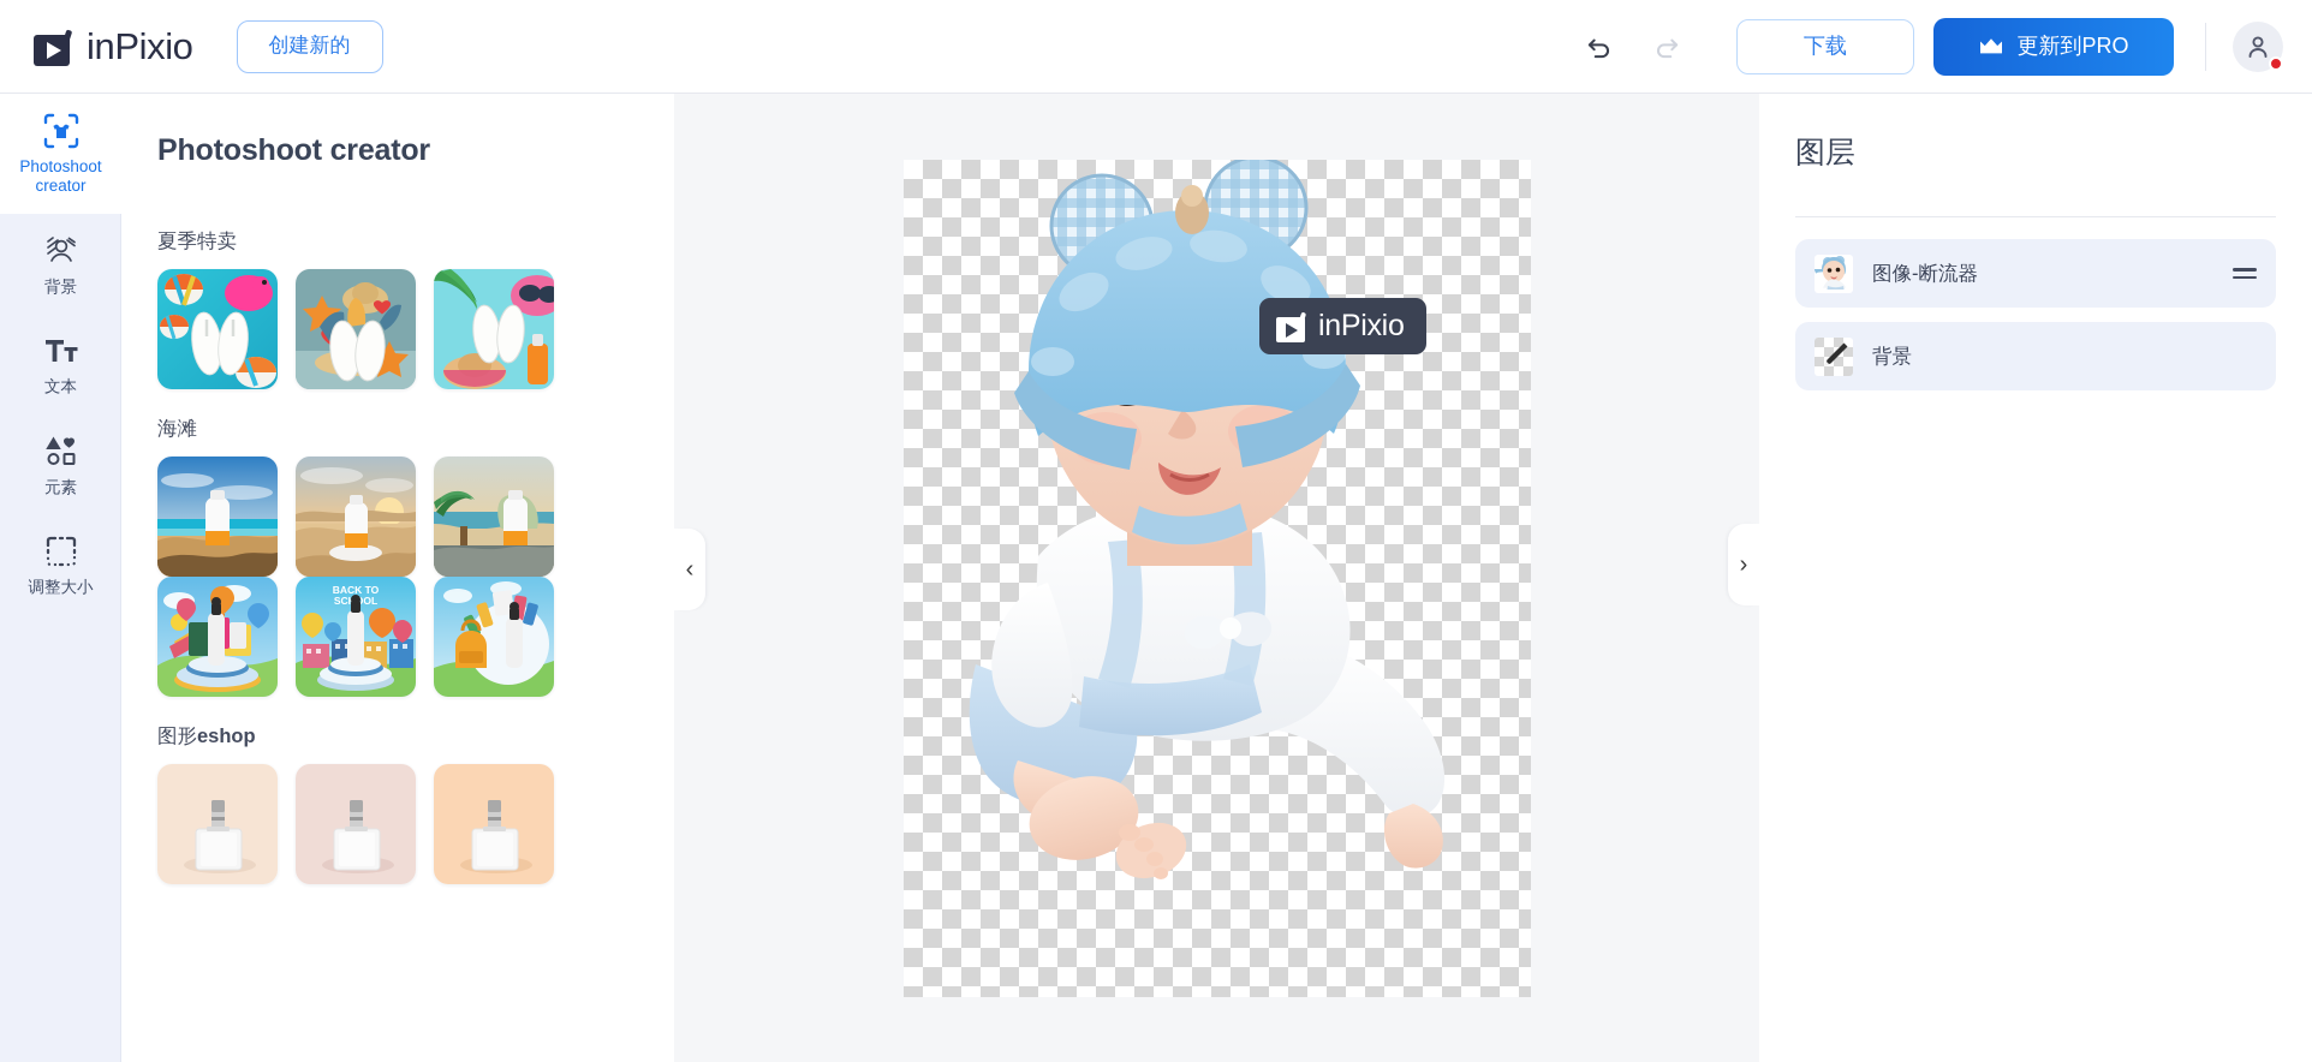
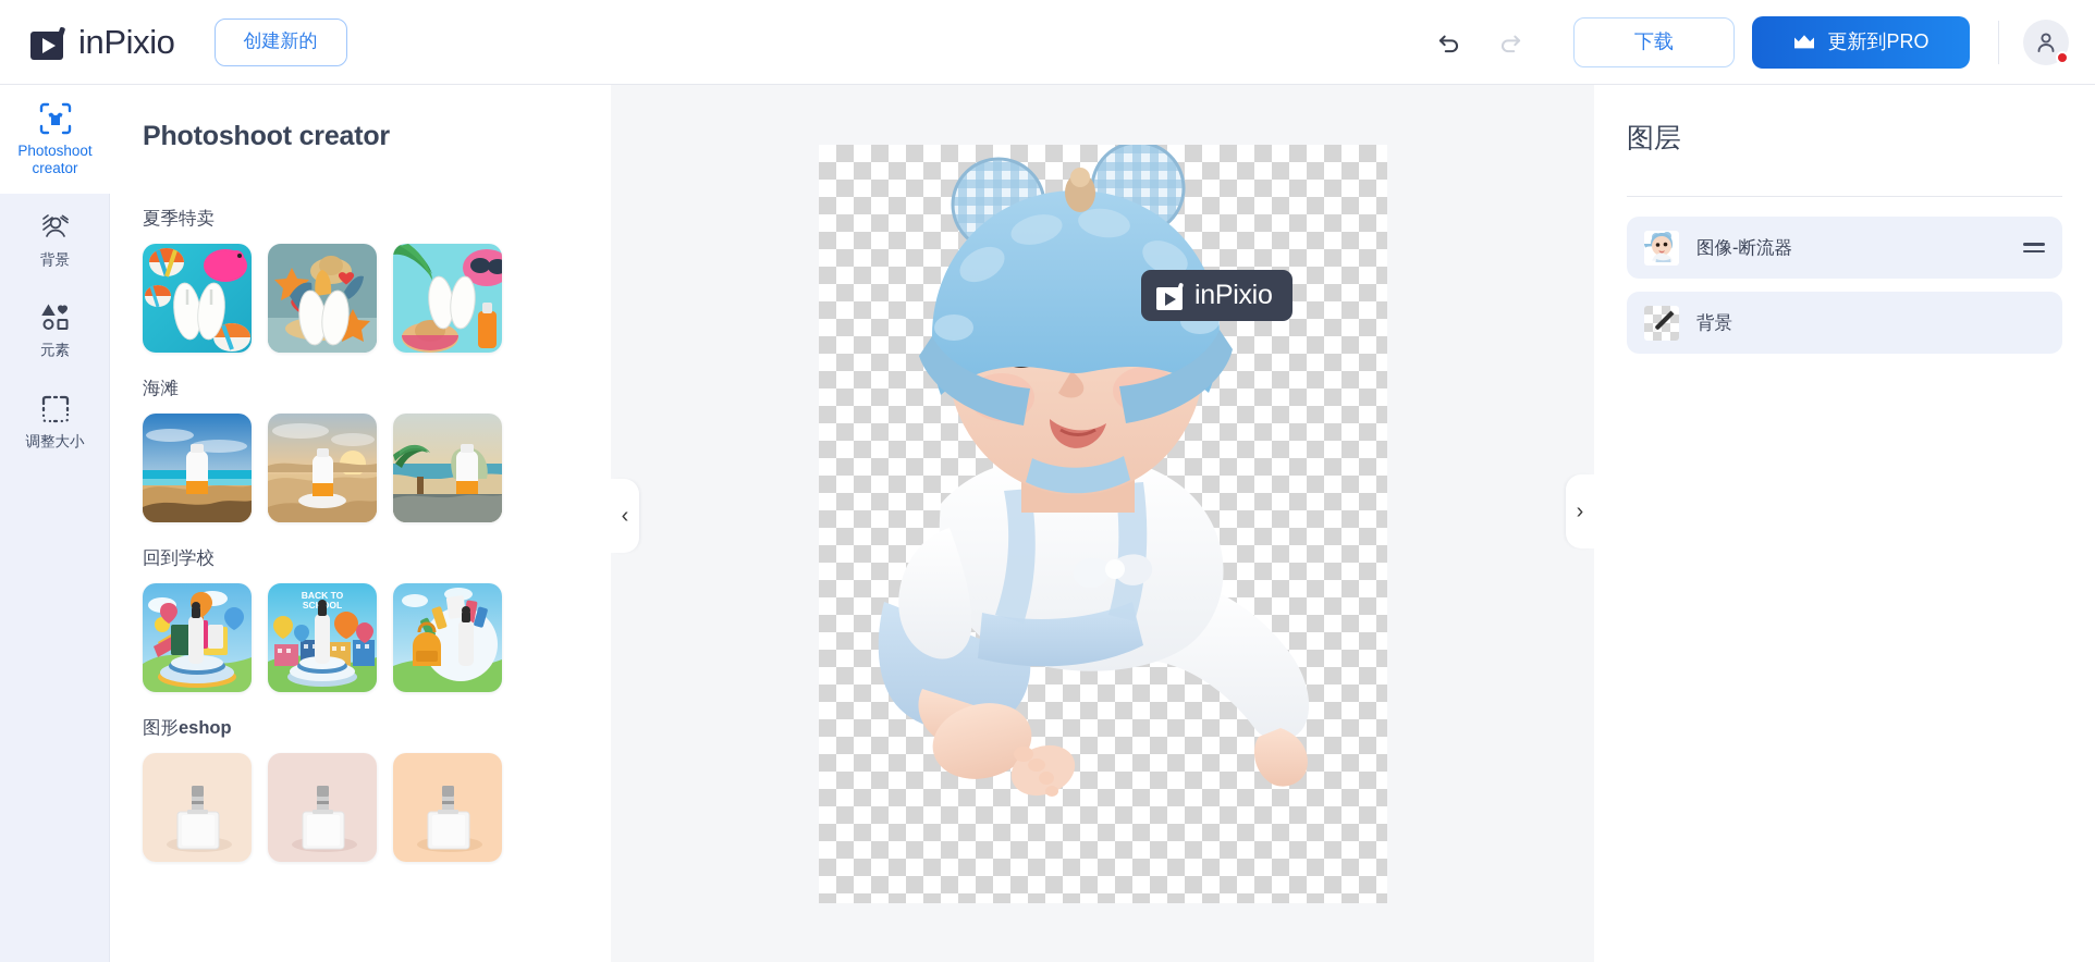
  inPixio
  创建新的
  下载
  更新到PRO
  Photoshoot creator
  背景
- 文本
  元素
  调整大小
  Photoshoot creator
  夏季特卖
  海滩
+ 回到学校
  BACK TO
  图形eshop
  ‹
  inPixio
  ›
  图层
  图像-断流器
  背景
